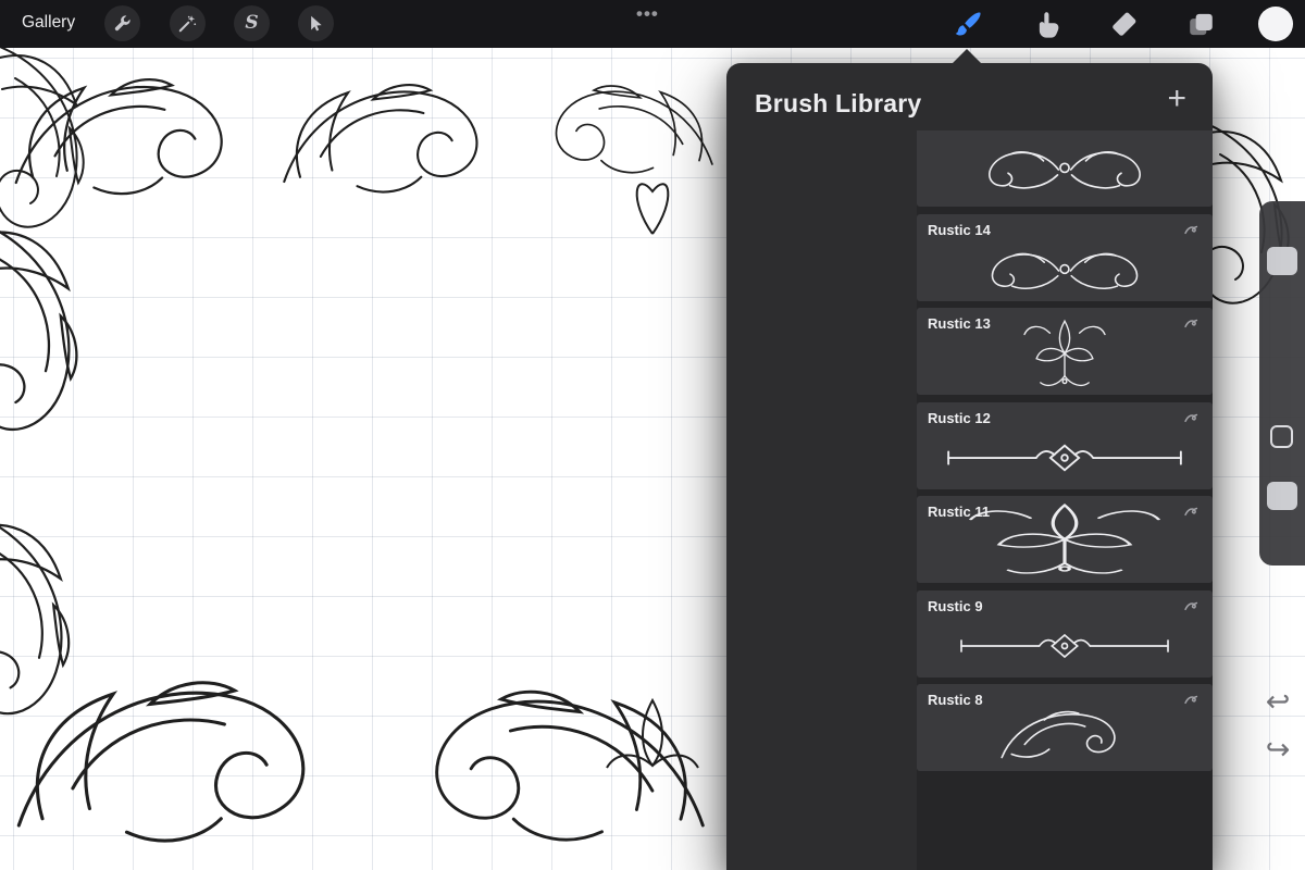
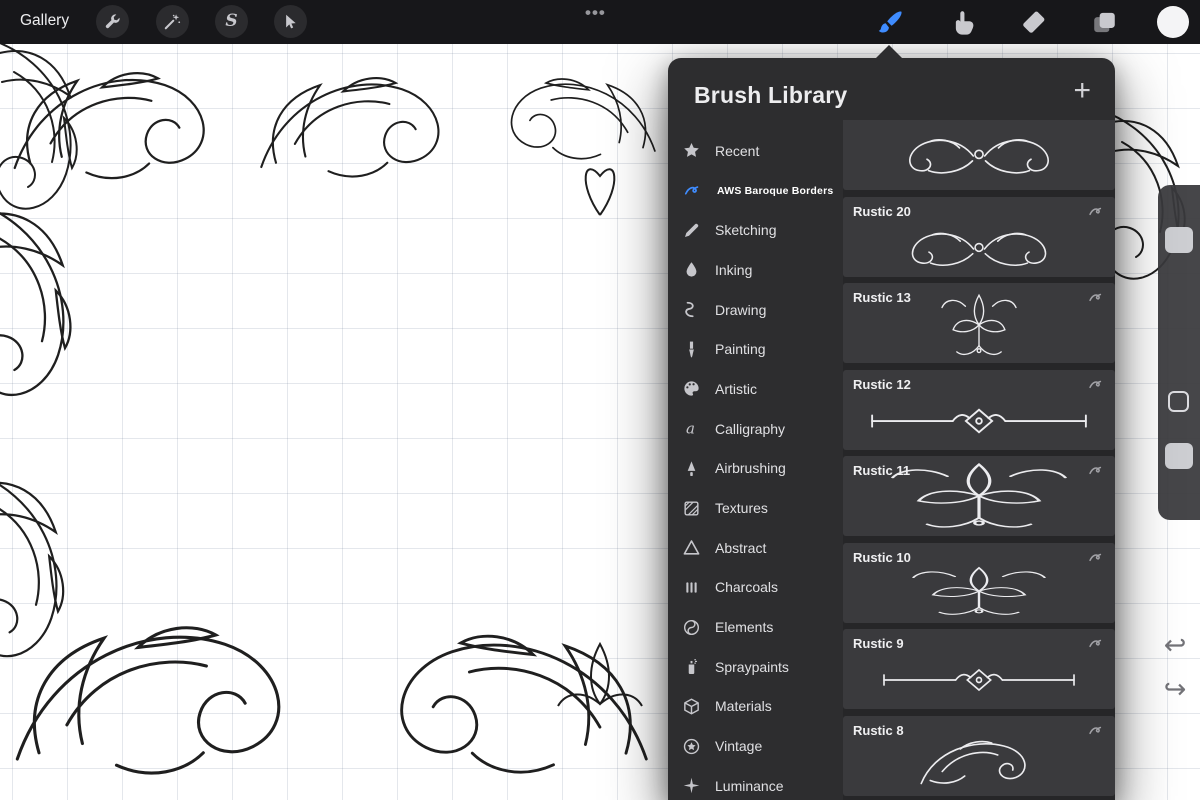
  Gallery
  S
  •••
  ↩
  ↪
  Brush Library
  +
+ Recent
+ AWS Baroque Borders
+ Sketching
+ Inking
+ Drawing
+ Painting
+ Artistic
+ a
+ Calligraphy
+ Airbrushing
+ Textures
+ Abstract
+ Charcoals
+ Elements
+ Spraypaints
+ Materials
+ Vintage
+ Luminance
- Rustic 14
+ Rustic 20
  Rustic 13
  Rustic 12
  Rustic 1
+ Rustic 10
  Rustic 9
  Rustic 8
